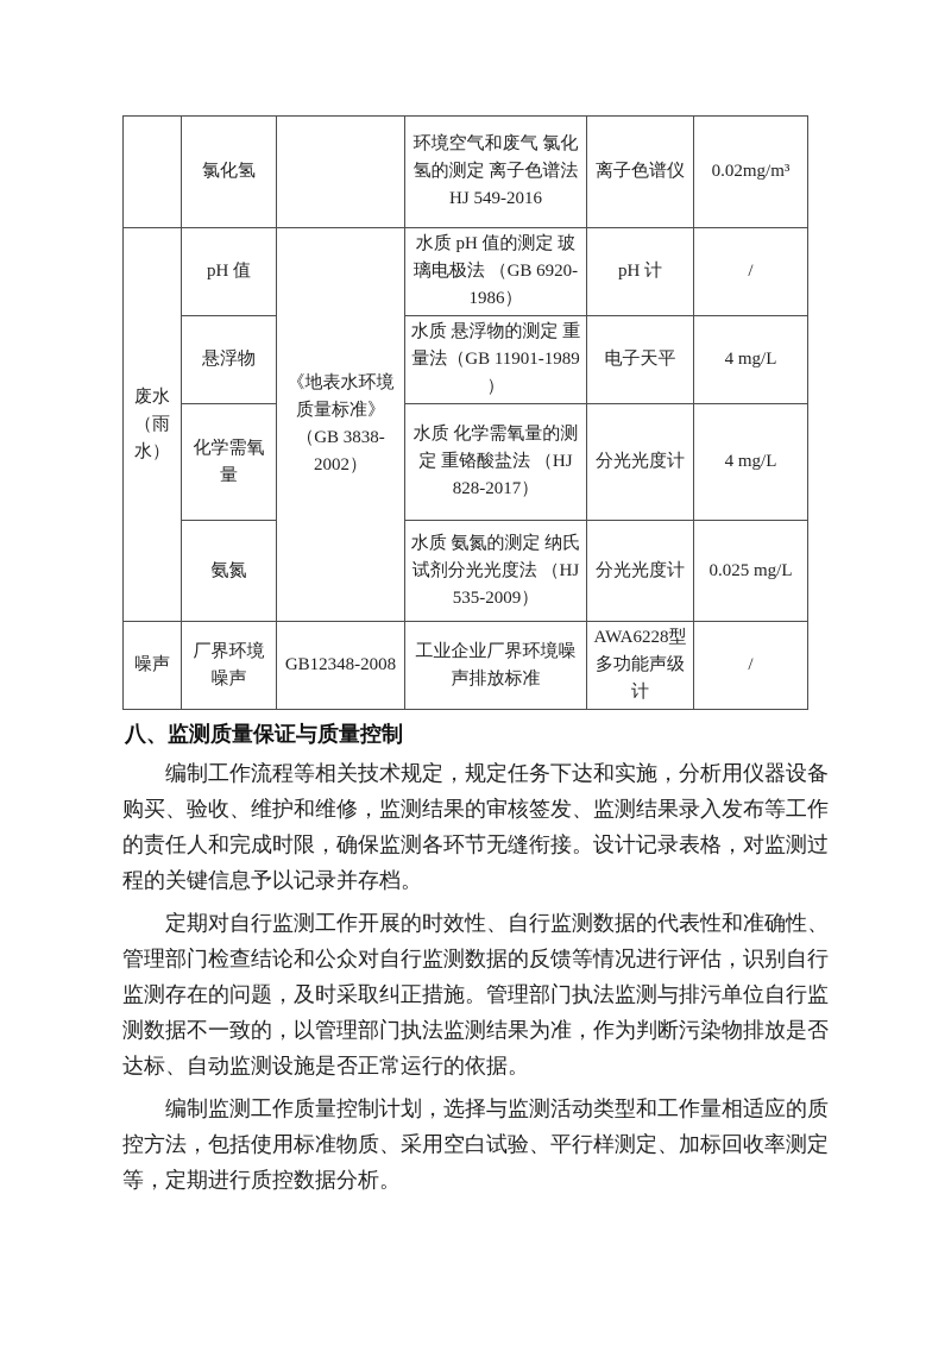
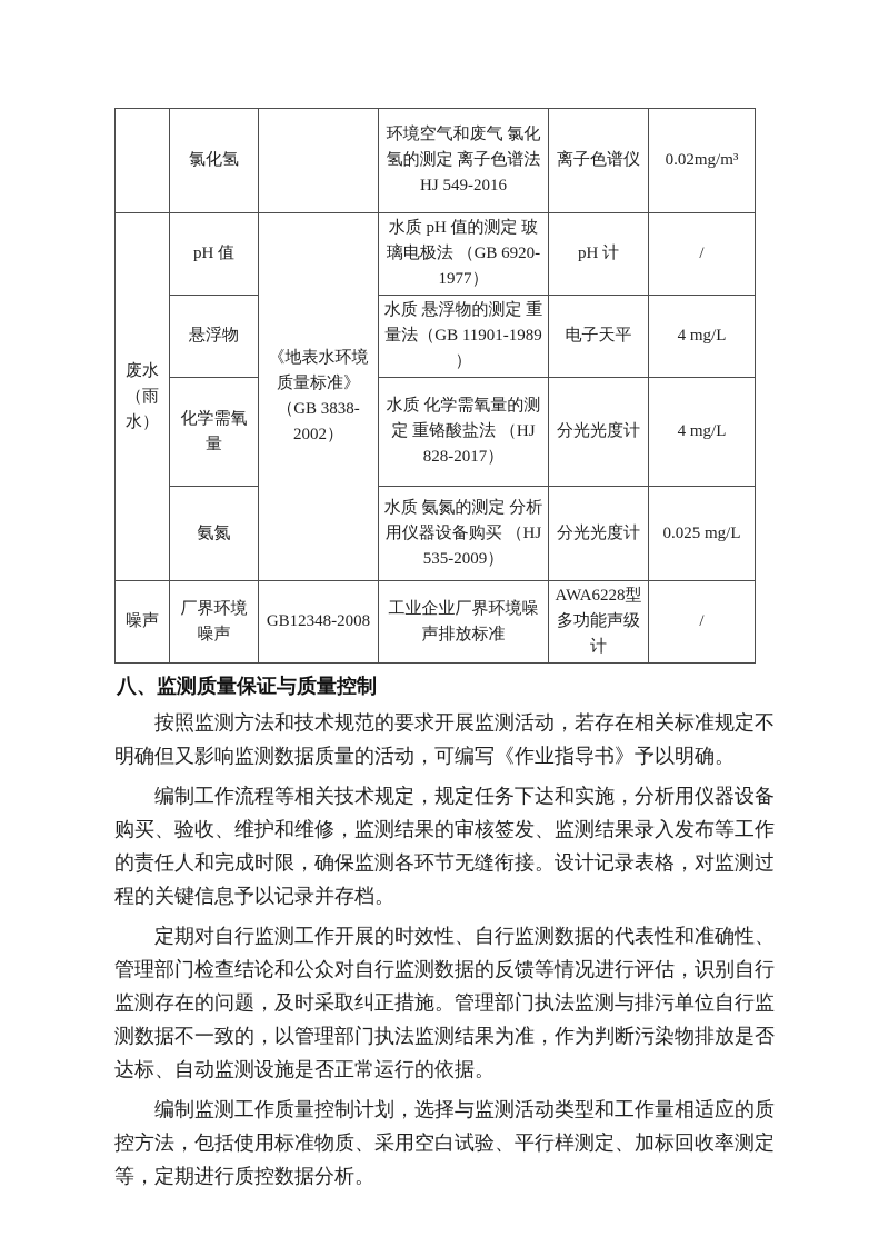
  	氯化氢		环境空气和废气 氯化氢的测定 离子色谱法 HJ 549-2016	离子色谱仪	0.02mg/m³
- 废水（雨水）	pH 值	《地表水环境质量标准》（GB 3838-2002）	水质 pH 值的测定 玻璃电极法 （GB 6920-1986）	pH 计	/
+ 废水（雨水）	pH 值	《地表水环境质量标准》（GB 3838-2002）	水质 pH 值的测定 玻璃电极法 （GB 6920-1977）	pH 计	/
  悬浮物	水质 悬浮物的测定 重量法（GB 11901-1989 ）	电子天平	4 mg/L
  化学需氧量	水质 化学需氧量的测定 重铬酸盐法 （HJ 828-2017）	分光光度计	4 mg/L
- 氨氮	水质 氨氮的测定 纳氏试剂分光光度法 （HJ 535-2009）	分光光度计	0.025 mg/L
+ 氨氮	水质 氨氮的测定 分析用仪器设备购买 （HJ 535-2009）	分光光度计	0.025 mg/L
  噪声	厂界环境噪声	GB12348-2008	工业企业厂界环境噪声排放标准	AWA6228型多功能声级计	/
  八、监测质量保证与质量控制
+ 按照监测方法和技术规范的要求开展监测活动，若存在相关标准规定不明确但又影响监测数据质量的活动，可编写《作业指导书》予以明确。
  编制工作流程等相关技术规定，规定任务下达和实施，分析用仪器设备购买、验收、维护和维修，监测结果的审核签发、监测结果录入发布等工作的责任人和完成时限，确保监测各环节无缝衔接。设计记录表格，对监测过程的关键信息予以记录并存档。
  定期对自行监测工作开展的时效性、自行监测数据的代表性和准确性、管理部门检查结论和公众对自行监测数据的反馈等情况进行评估，识别自行监测存在的问题，及时采取纠正措施。管理部门执法监测与排污单位自行监测数据不一致的，以管理部门执法监测结果为准，作为判断污染物排放是否达标、自动监测设施是否正常运行的依据。
  编制监测工作质量控制计划，选择与监测活动类型和工作量相适应的质控方法，包括使用标准物质、采用空白试验、平行样测定、加标回收率测定等，定期进行质控数据分析。
